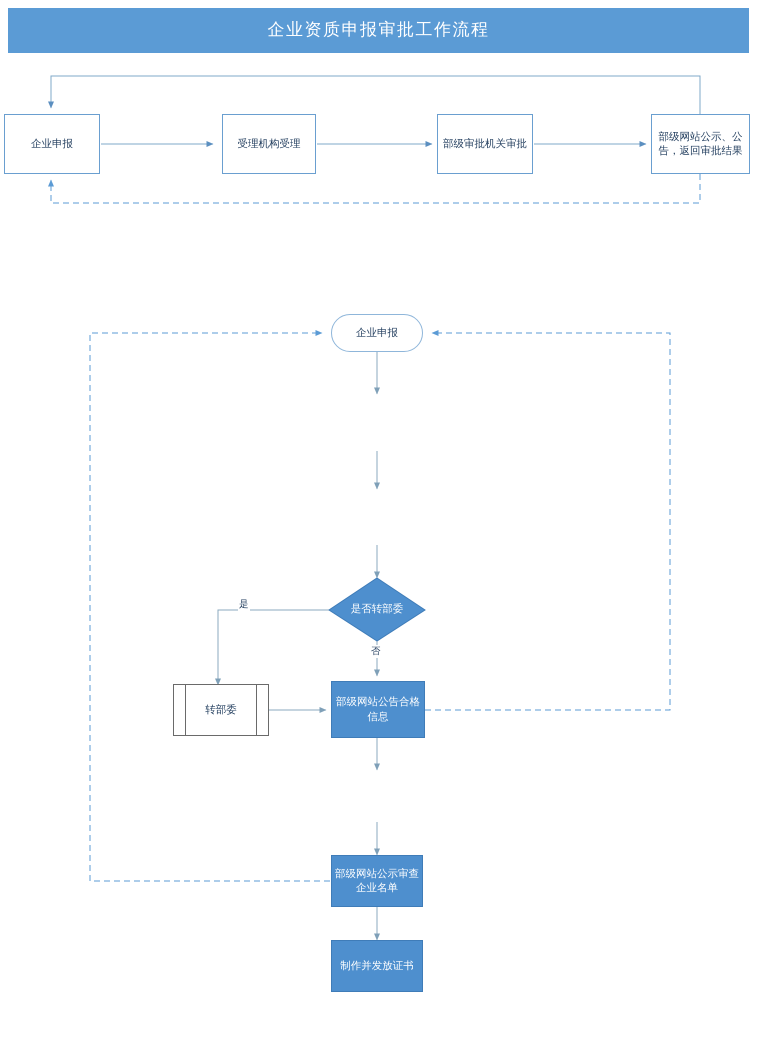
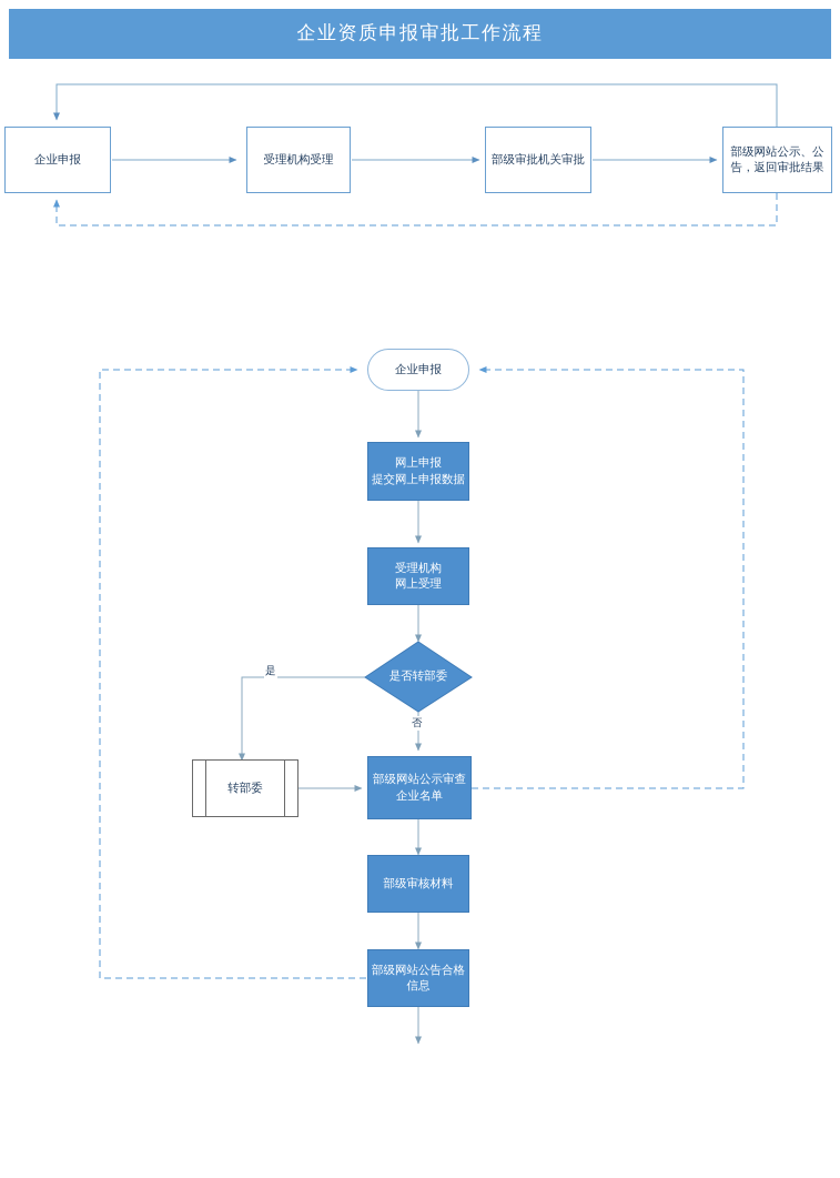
  企业资质申报审批工作流程
  企业申报
  受理机构受理
  部级审批机关审批
  部级网站公示、公告，返回审批结果
  企业申报
+ 网上申报
+ 提交网上申报数据
+ 受理机构
+ 网上受理
  是否转部委
  是
  否
  转部委
- 部级网站公告合格
+ 部级网站公示审查
- 信息
+ 企业名单
+ 部级审核材料
- 部级网站公示审查
+ 部级网站公告合格
- 企业名单
+ 信息
- 制作并发放证书
